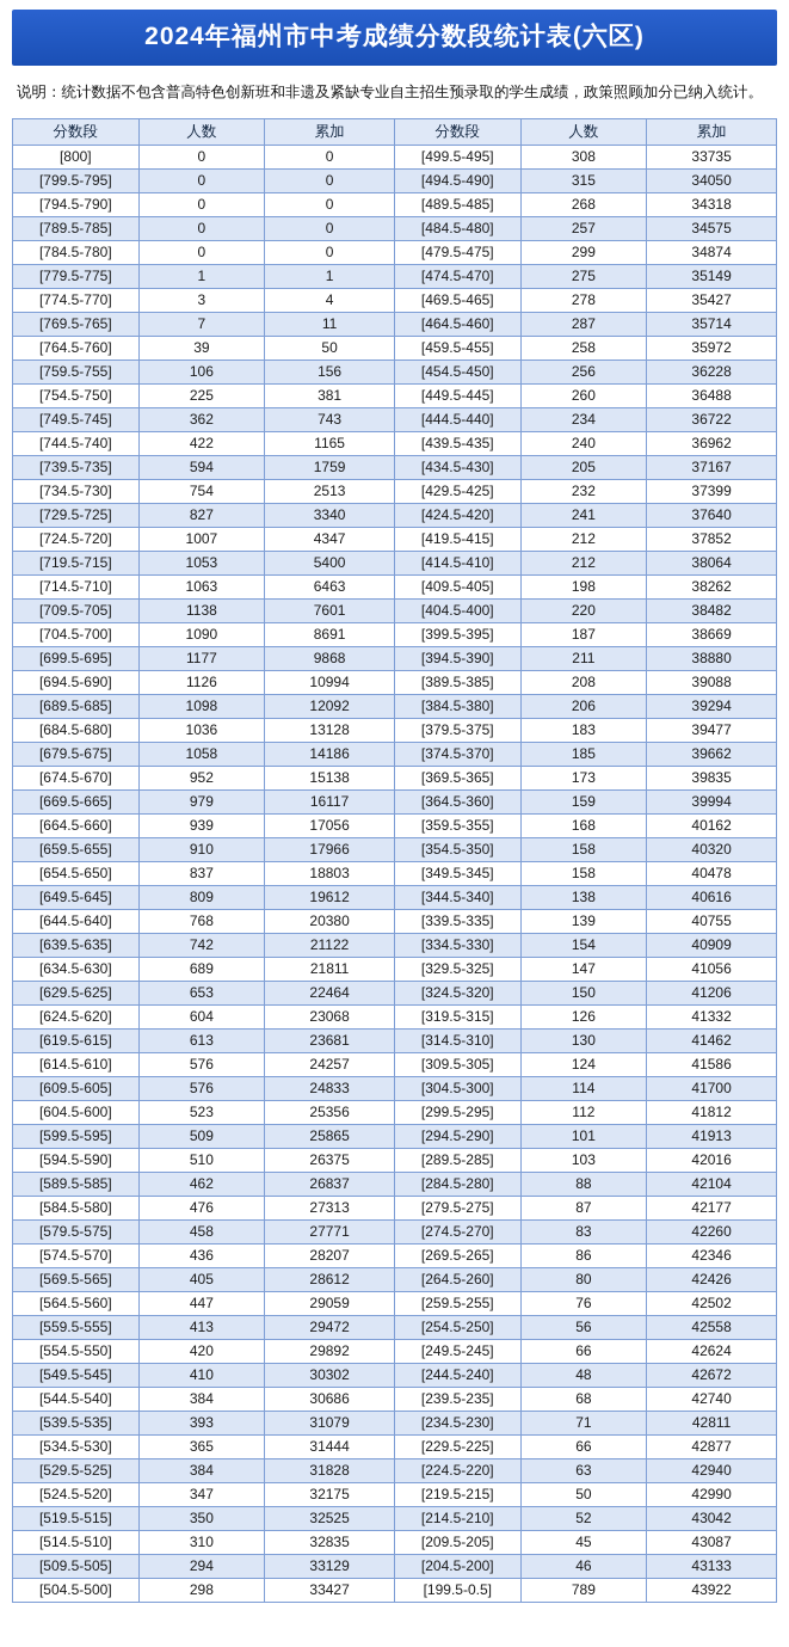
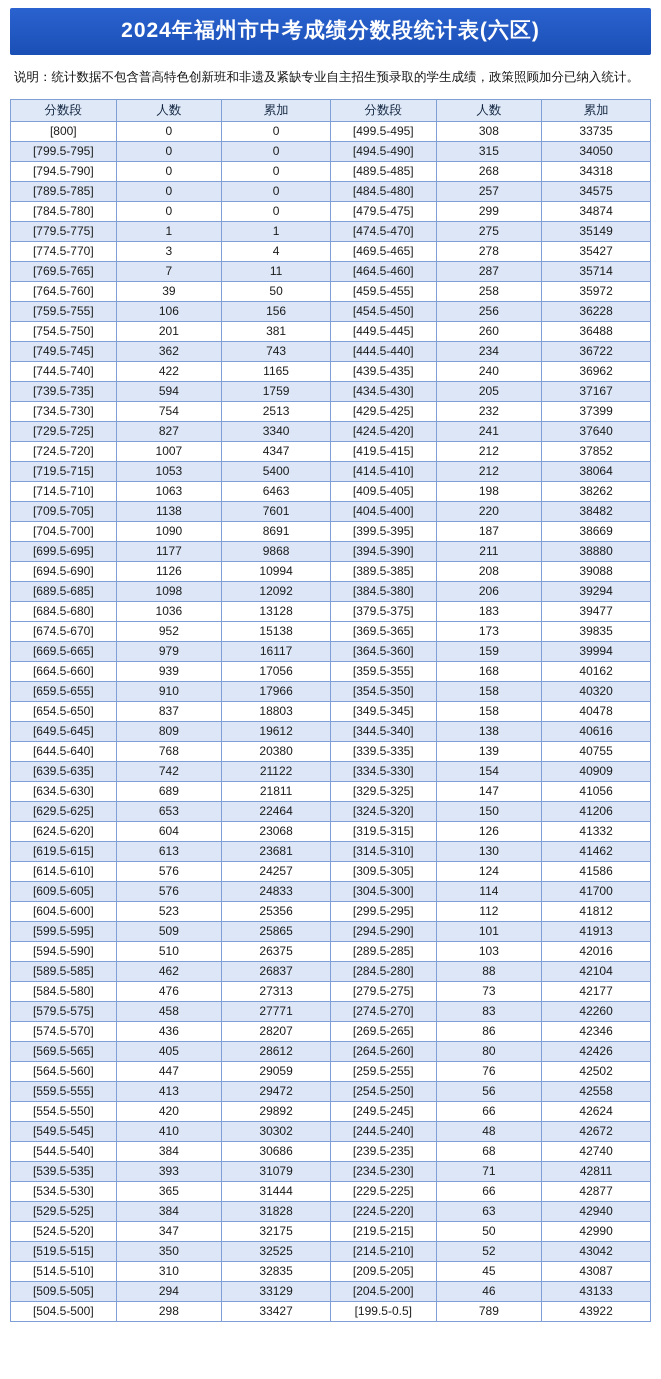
  2024年福州市中考成绩分数段统计表(六区)
  说明：统计数据不包含普高特色创新班和非遗及紧缺专业自主招生预录取的学生成绩，政策照顾加分已纳入统计。
  分数段	人数	累加	分数段	人数	累加
  [800]	0	0	[499.5-495]	308	33735
  [799.5-795]	0	0	[494.5-490]	315	34050
  [794.5-790]	0	0	[489.5-485]	268	34318
  [789.5-785]	0	0	[484.5-480]	257	34575
  [784.5-780]	0	0	[479.5-475]	299	34874
  [779.5-775]	1	1	[474.5-470]	275	35149
  [774.5-770]	3	4	[469.5-465]	278	35427
  [769.5-765]	7	11	[464.5-460]	287	35714
  [764.5-760]	39	50	[459.5-455]	258	35972
  [759.5-755]	106	156	[454.5-450]	256	36228
- [754.5-750]	225	381	[449.5-445]	260	36488
+ [754.5-750]	201	381	[449.5-445]	260	36488
  [749.5-745]	362	743	[444.5-440]	234	36722
  [744.5-740]	422	1165	[439.5-435]	240	36962
  [739.5-735]	594	1759	[434.5-430]	205	37167
  [734.5-730]	754	2513	[429.5-425]	232	37399
  [729.5-725]	827	3340	[424.5-420]	241	37640
  [724.5-720]	1007	4347	[419.5-415]	212	37852
  [719.5-715]	1053	5400	[414.5-410]	212	38064
  [714.5-710]	1063	6463	[409.5-405]	198	38262
  [709.5-705]	1138	7601	[404.5-400]	220	38482
  [704.5-700]	1090	8691	[399.5-395]	187	38669
  [699.5-695]	1177	9868	[394.5-390]	211	38880
  [694.5-690]	1126	10994	[389.5-385]	208	39088
  [689.5-685]	1098	12092	[384.5-380]	206	39294
  [684.5-680]	1036	13128	[379.5-375]	183	39477
- [679.5-675]	1058	14186	[374.5-370]	185	39662
  [674.5-670]	952	15138	[369.5-365]	173	39835
  [669.5-665]	979	16117	[364.5-360]	159	39994
  [664.5-660]	939	17056	[359.5-355]	168	40162
  [659.5-655]	910	17966	[354.5-350]	158	40320
  [654.5-650]	837	18803	[349.5-345]	158	40478
  [649.5-645]	809	19612	[344.5-340]	138	40616
  [644.5-640]	768	20380	[339.5-335]	139	40755
  [639.5-635]	742	21122	[334.5-330]	154	40909
  [634.5-630]	689	21811	[329.5-325]	147	41056
  [629.5-625]	653	22464	[324.5-320]	150	41206
  [624.5-620]	604	23068	[319.5-315]	126	41332
  [619.5-615]	613	23681	[314.5-310]	130	41462
  [614.5-610]	576	24257	[309.5-305]	124	41586
  [609.5-605]	576	24833	[304.5-300]	114	41700
  [604.5-600]	523	25356	[299.5-295]	112	41812
  [599.5-595]	509	25865	[294.5-290]	101	41913
  [594.5-590]	510	26375	[289.5-285]	103	42016
  [589.5-585]	462	26837	[284.5-280]	88	42104
- [584.5-580]	476	27313	[279.5-275]	87	42177
+ [584.5-580]	476	27313	[279.5-275]	73	42177
  [579.5-575]	458	27771	[274.5-270]	83	42260
  [574.5-570]	436	28207	[269.5-265]	86	42346
  [569.5-565]	405	28612	[264.5-260]	80	42426
  [564.5-560]	447	29059	[259.5-255]	76	42502
  [559.5-555]	413	29472	[254.5-250]	56	42558
  [554.5-550]	420	29892	[249.5-245]	66	42624
  [549.5-545]	410	30302	[244.5-240]	48	42672
  [544.5-540]	384	30686	[239.5-235]	68	42740
  [539.5-535]	393	31079	[234.5-230]	71	42811
  [534.5-530]	365	31444	[229.5-225]	66	42877
  [529.5-525]	384	31828	[224.5-220]	63	42940
  [524.5-520]	347	32175	[219.5-215]	50	42990
  [519.5-515]	350	32525	[214.5-210]	52	43042
  [514.5-510]	310	32835	[209.5-205]	45	43087
  [509.5-505]	294	33129	[204.5-200]	46	43133
  [504.5-500]	298	33427	[199.5-0.5]	789	43922
